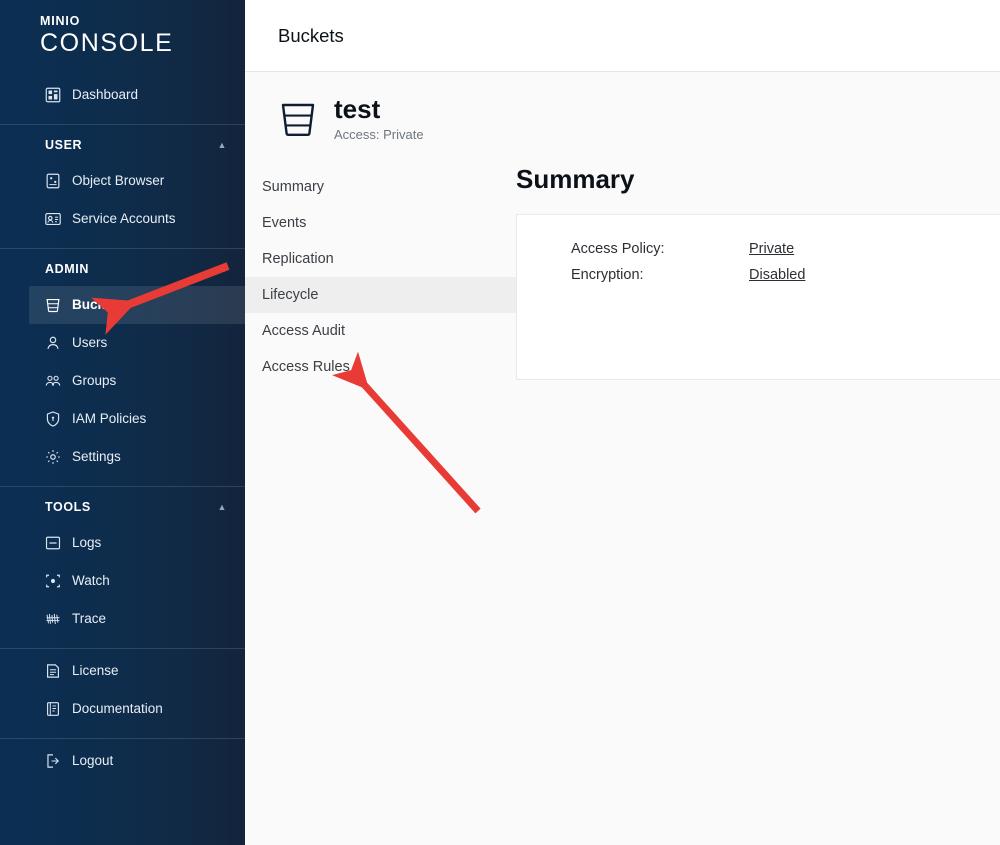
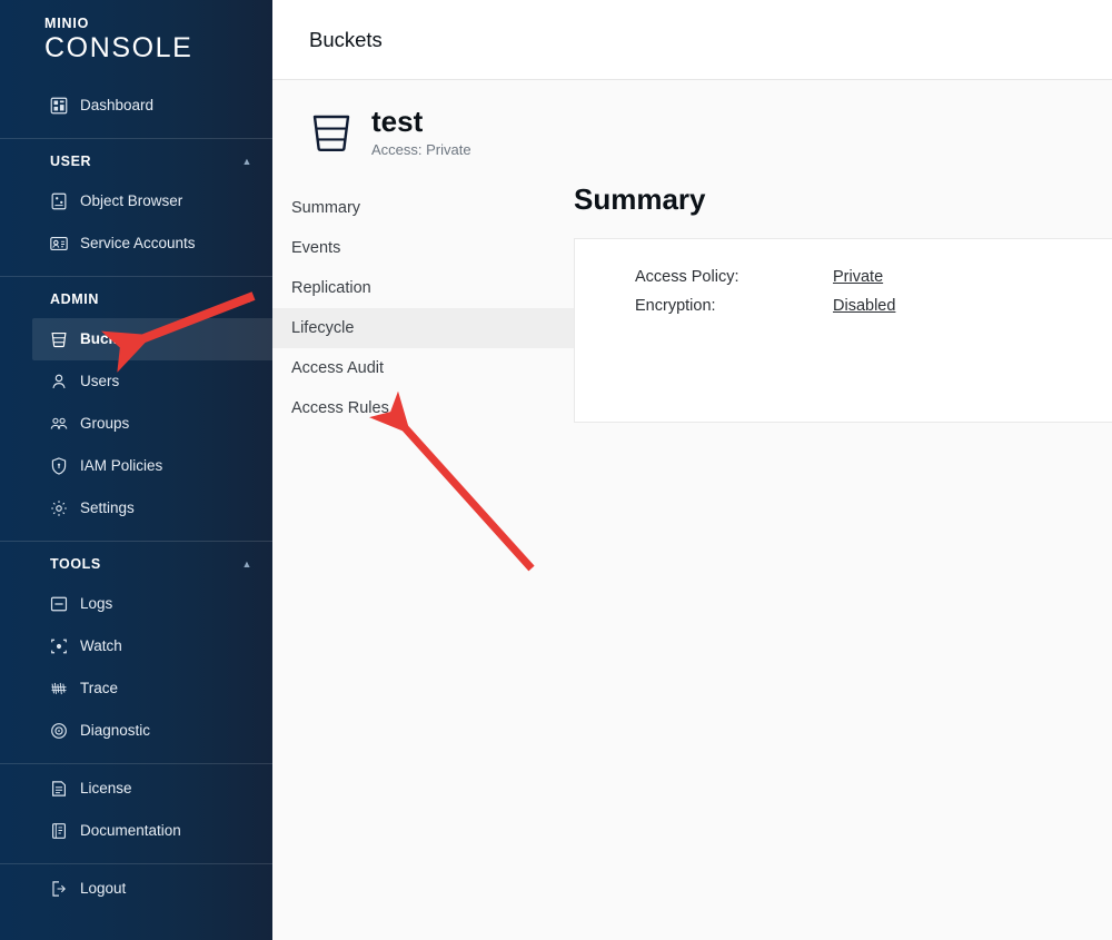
  MINIO
  CONSOLE
  Dashboard
  USER
  ▲
  Object Browser
  Service Accounts
  ADMIN
  Buckets
  Users
  Groups
  IAM Policies
  Settings
  TOOLS
  ▲
  Logs
  Watch
  Trace
+ Diagnostic
  License
  Documentation
  Logout
  Buckets
  test
  Access: Private
  Summary
  Events
  Replication
  Lifecycle
  Access Audit
  Access Rules
  Summary
  Access Policy:
  Private
  Encryption:
  Disabled
